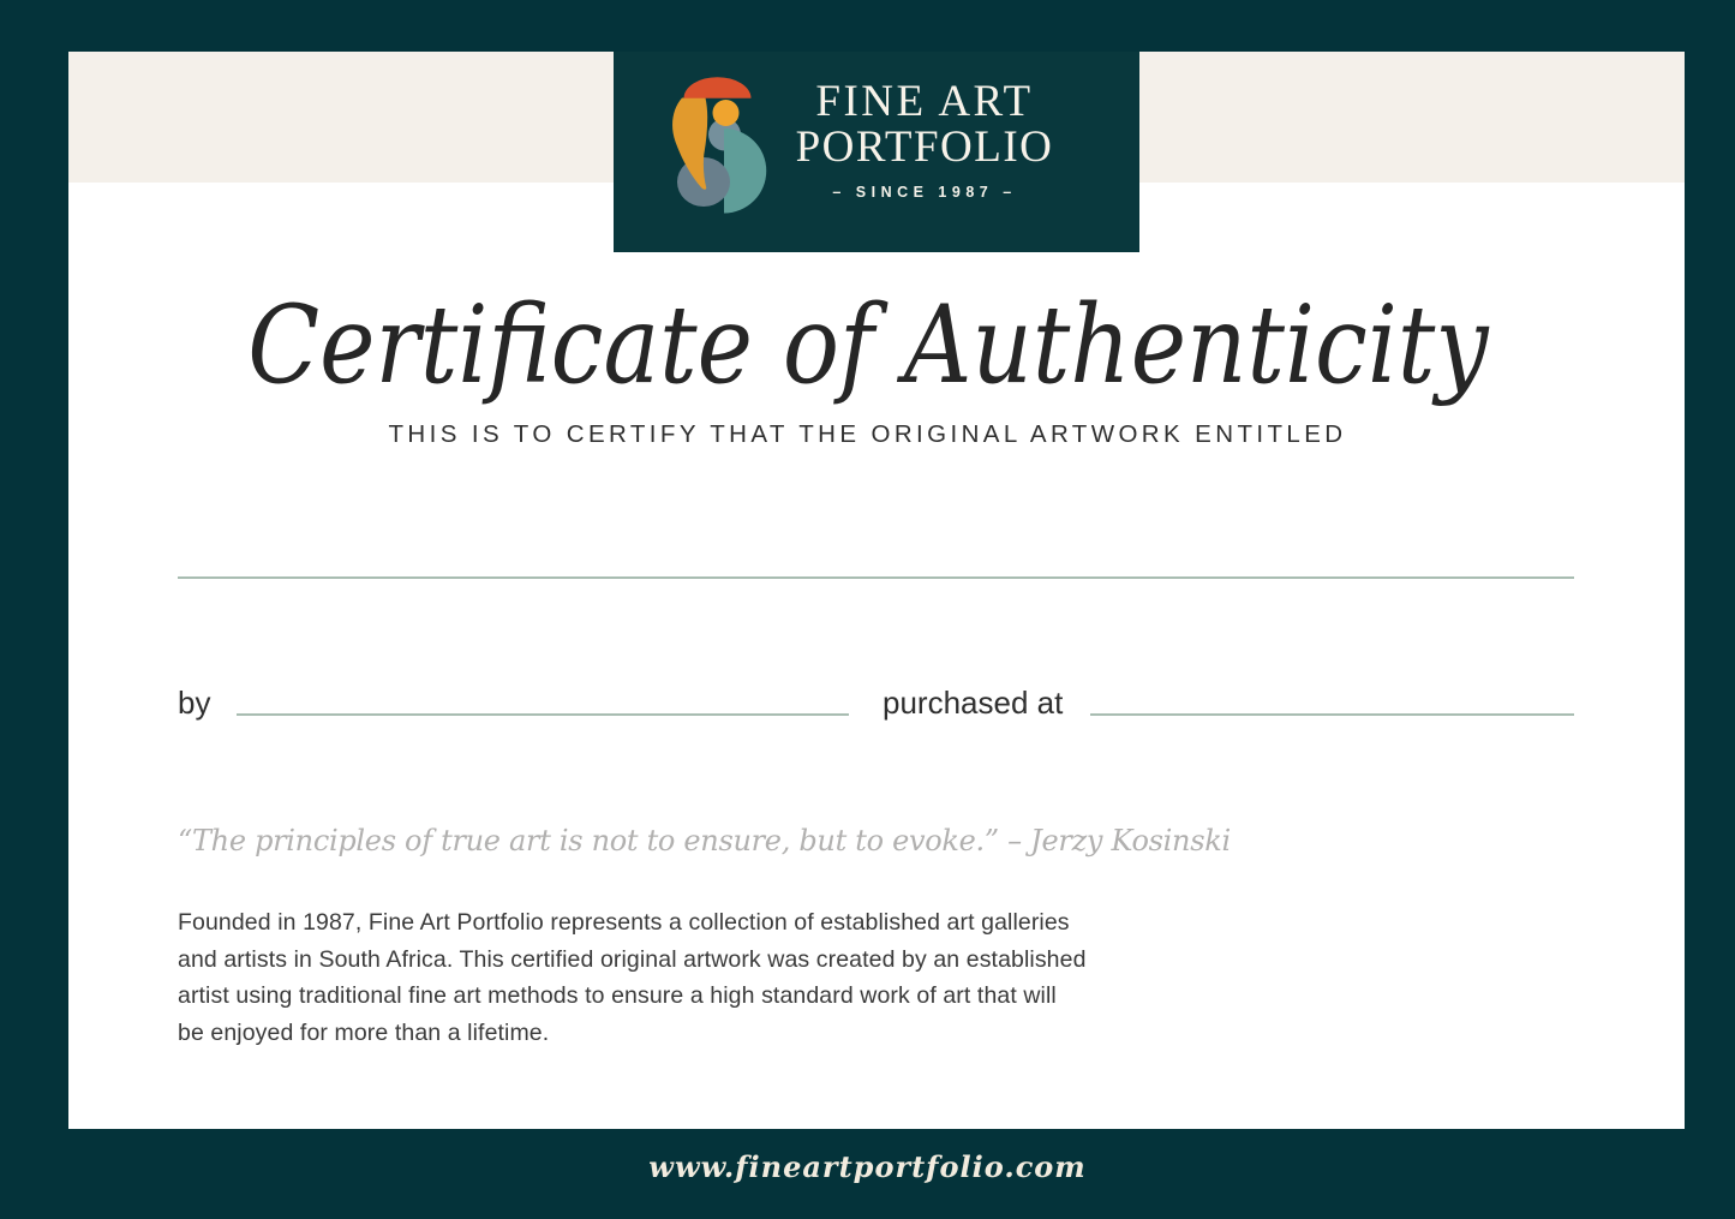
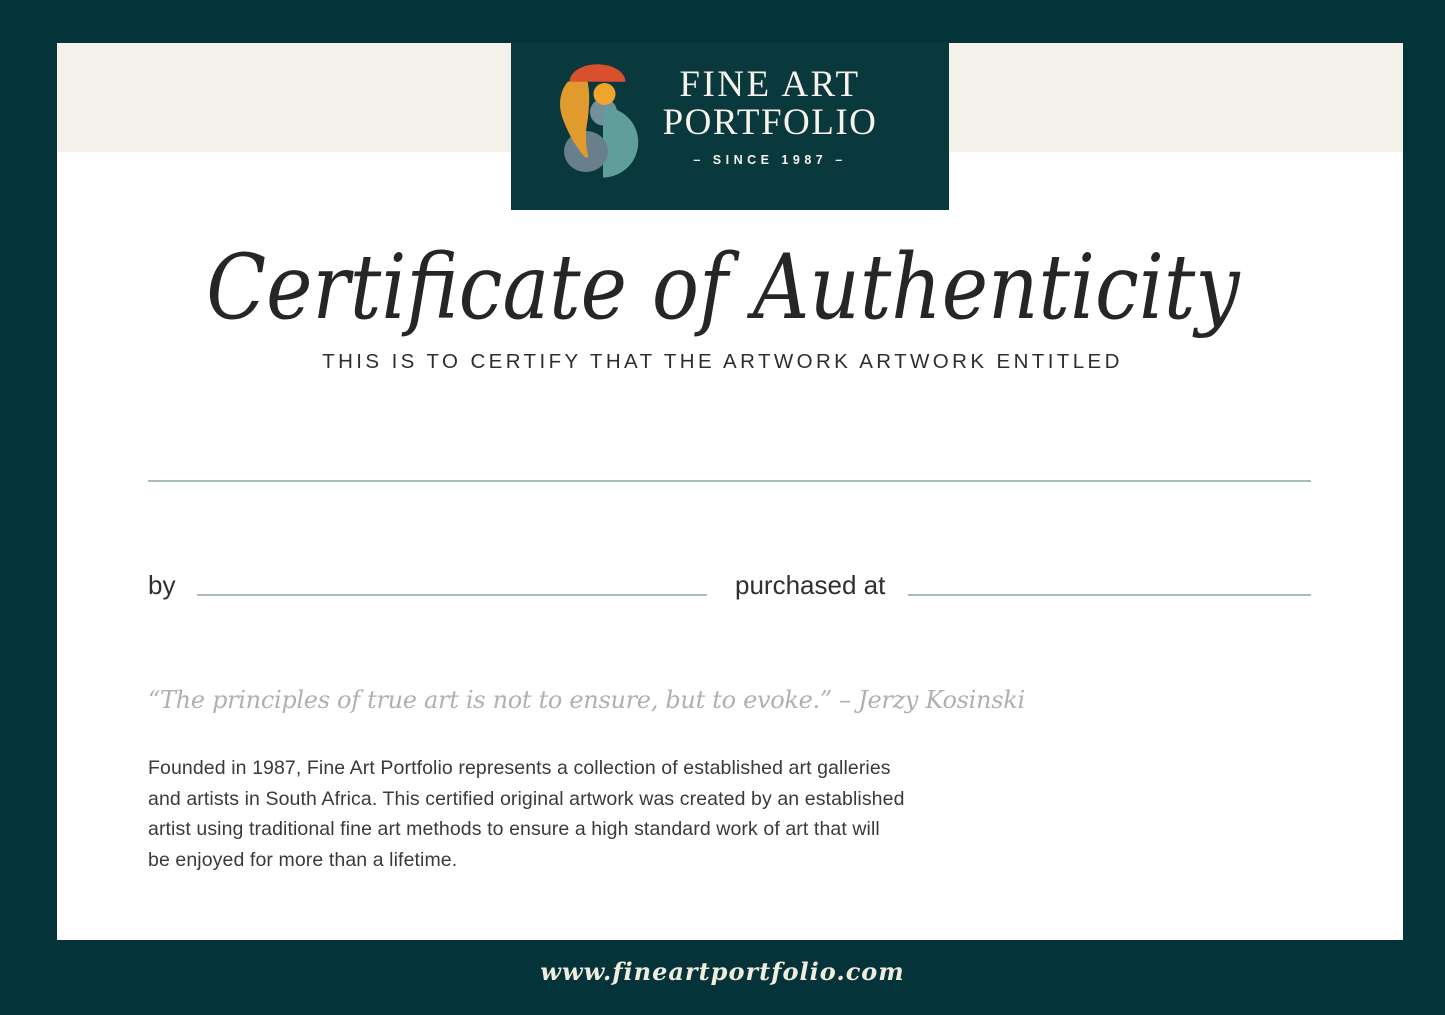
  FINE ART
  PORTFOLIO
  – SINCE 1987 –
  Certificate of Authenticity
- THIS IS TO CERTIFY THAT THE ORIGINAL ARTWORK ENTITLED
+ THIS IS TO CERTIFY THAT THE ARTWORK ARTWORK ENTITLED
  by
  purchased at
  “The principles of true art is not to ensure, but to evoke.” – Jerzy Kosinski
  Founded in 1987, Fine Art Portfolio represents a collection of established art galleries
  and artists in South Africa. This certified original artwork was created by an established
  artist using traditional fine art methods to ensure a high standard work of art that will
  be enjoyed for more than a lifetime.
  www.fineartportfolio.com
